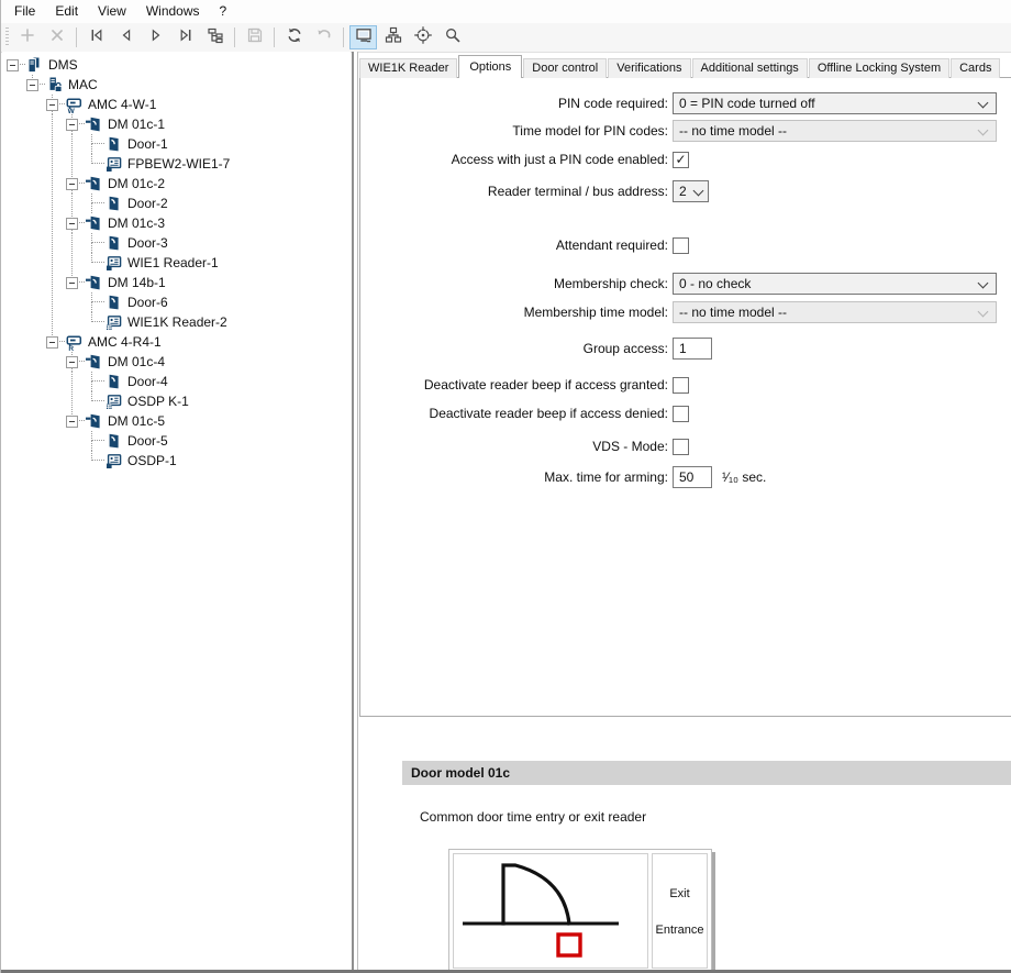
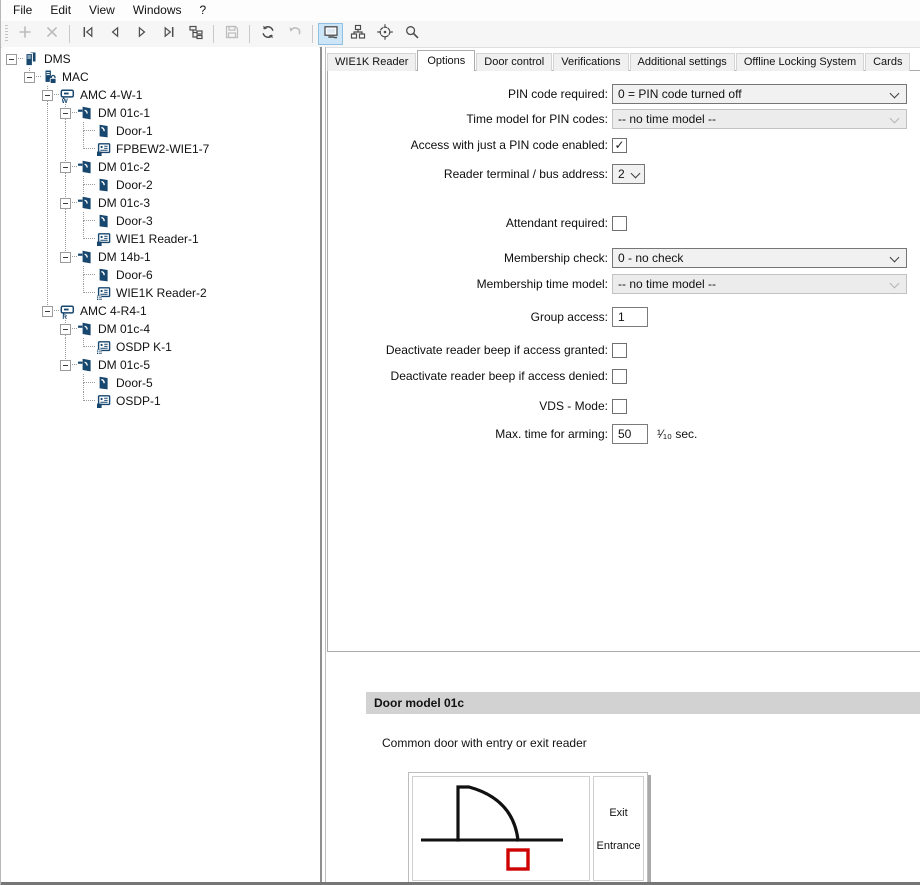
  File
  Edit
  View
  Windows
  ?
  DMS
  MAC
  AMC 4-W-1
  DM 01c-1
  Door-1
  FPBEW2-WIE1-7
  DM 01c-2
  Door-2
  DM 01c-3
  Door-3
  WIE1 Reader-1
  DM 14b-1
  Door-6
  WIE1K Reader-2
  AMC 4-R4-1
  DM 01c-4
- Door-4
  OSDP K-1
  DM 01c-5
  Door-5
  OSDP-1
  WIE1K Reader
  Options
  Door control
  Verifications
  Additional settings
  Offline Locking System
  Cards
  PIN code required:
  0 = PIN code turned off
  Time model for PIN codes:
  -- no time model --
  Access with just a PIN code enabled:
  ✓
  Reader terminal / bus address:
  2
  Attendant required:
  Membership check:
  0 - no check
  Membership time model:
  -- no time model --
  Group access:
  1
  Deactivate reader beep if access granted:
  Deactivate reader beep if access denied:
  VDS - Mode:
  Max. time for arming:
  50
  ¹⁄₁₀ sec.
  Door model 01c
- Common door time entry or exit reader
+ Common door with entry or exit reader
  Exit
  Entrance
